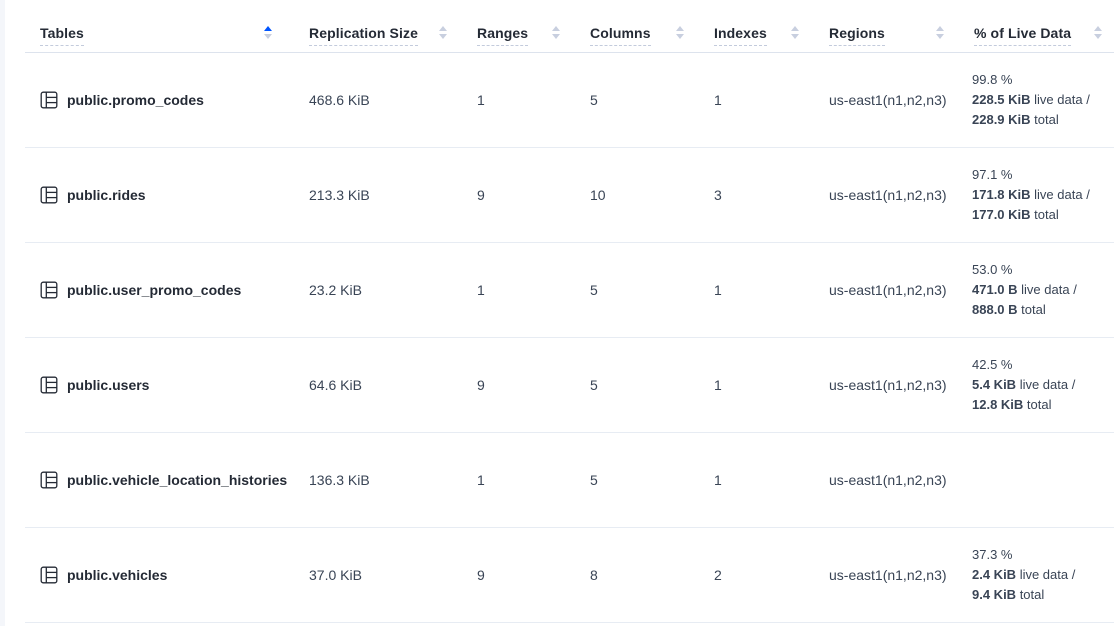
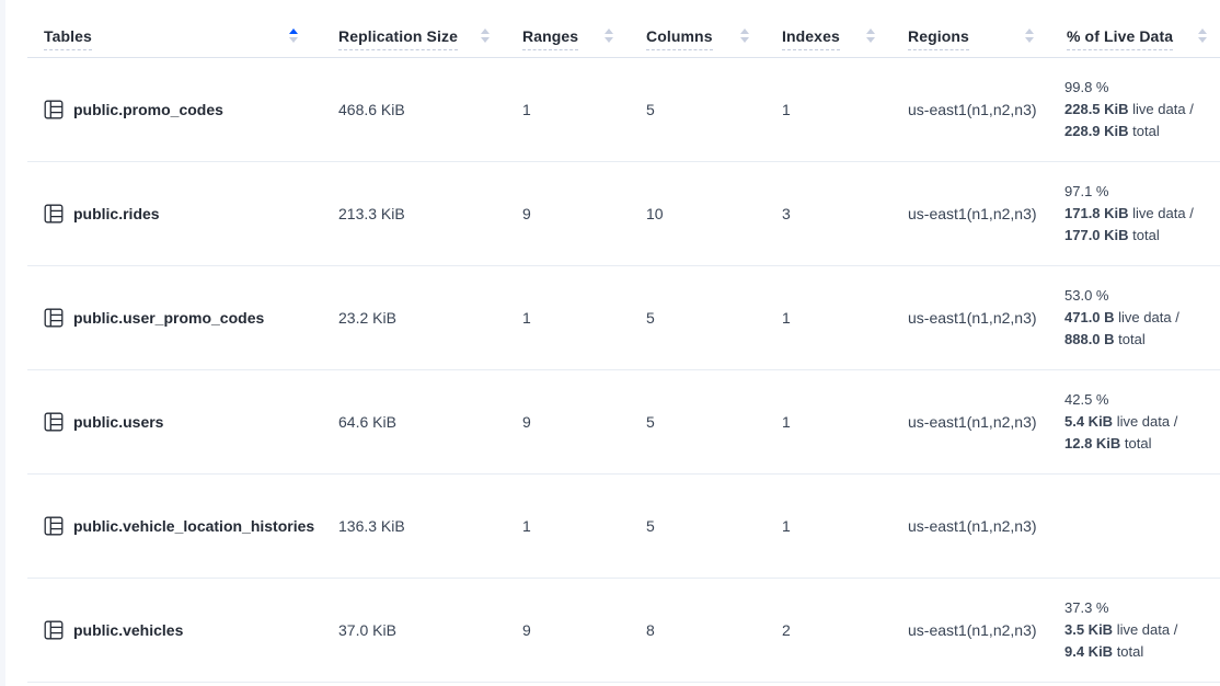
  Tables
  Replication Size
  Ranges
  Columns
  Indexes
  Regions
  % of Live Data
  public.promo_codes
  468.6 KiB
  1
  5
  1
  us-east1(n1,n2,n3)
  99.8 %
  228.5 KiB live data /
  228.9 KiB total
  public.rides
  213.3 KiB
  9
  10
  3
  us-east1(n1,n2,n3)
  97.1 %
  171.8 KiB live data /
  177.0 KiB total
  public.user_promo_codes
  23.2 KiB
  1
  5
  1
  us-east1(n1,n2,n3)
  53.0 %
  471.0 B live data /
  888.0 B total
  public.users
  64.6 KiB
  9
  5
  1
  us-east1(n1,n2,n3)
  42.5 %
  5.4 KiB live data /
  12.8 KiB total
  public.vehicle_location_histories
  136.3 KiB
  1
  5
  1
  us-east1(n1,n2,n3)
  public.vehicles
  37.0 KiB
  9
  8
  2
  us-east1(n1,n2,n3)
  37.3 %
- 2.4 KiB live data /
+ 3.5 KiB live data /
  9.4 KiB total
